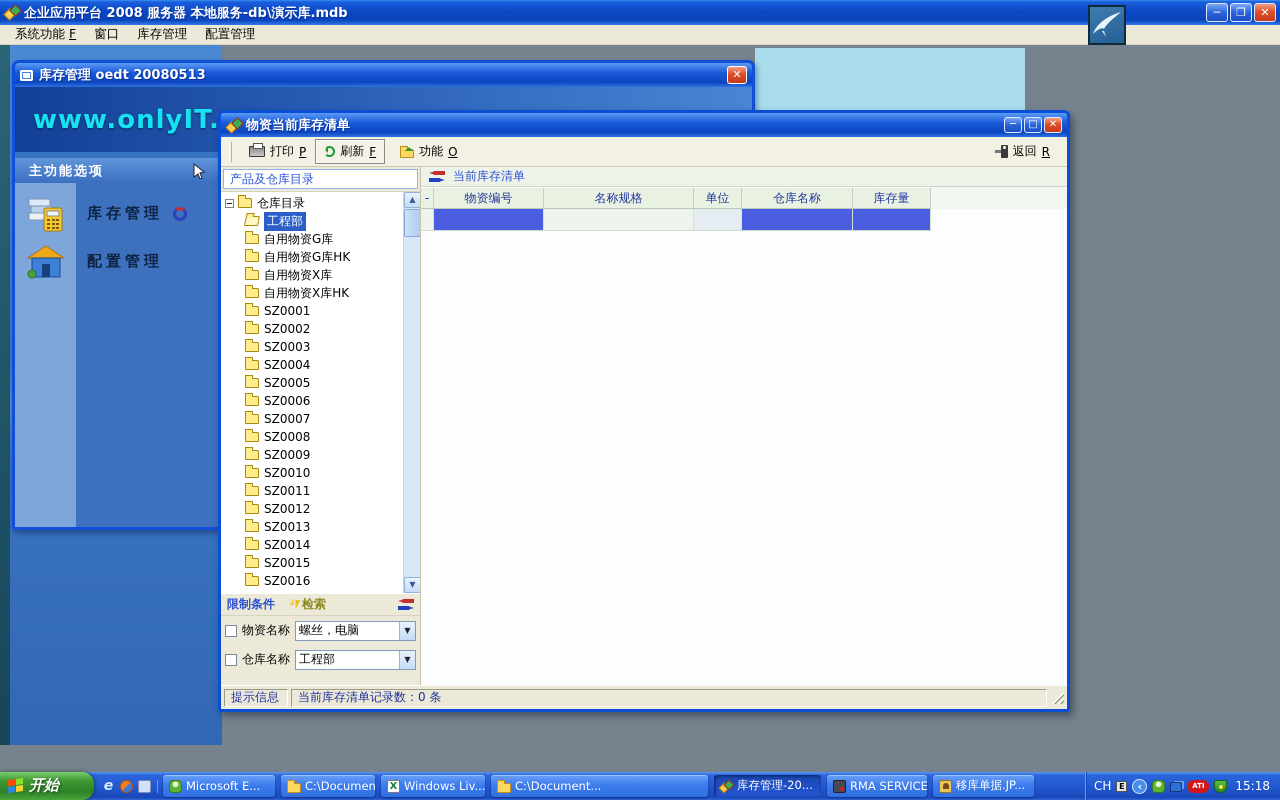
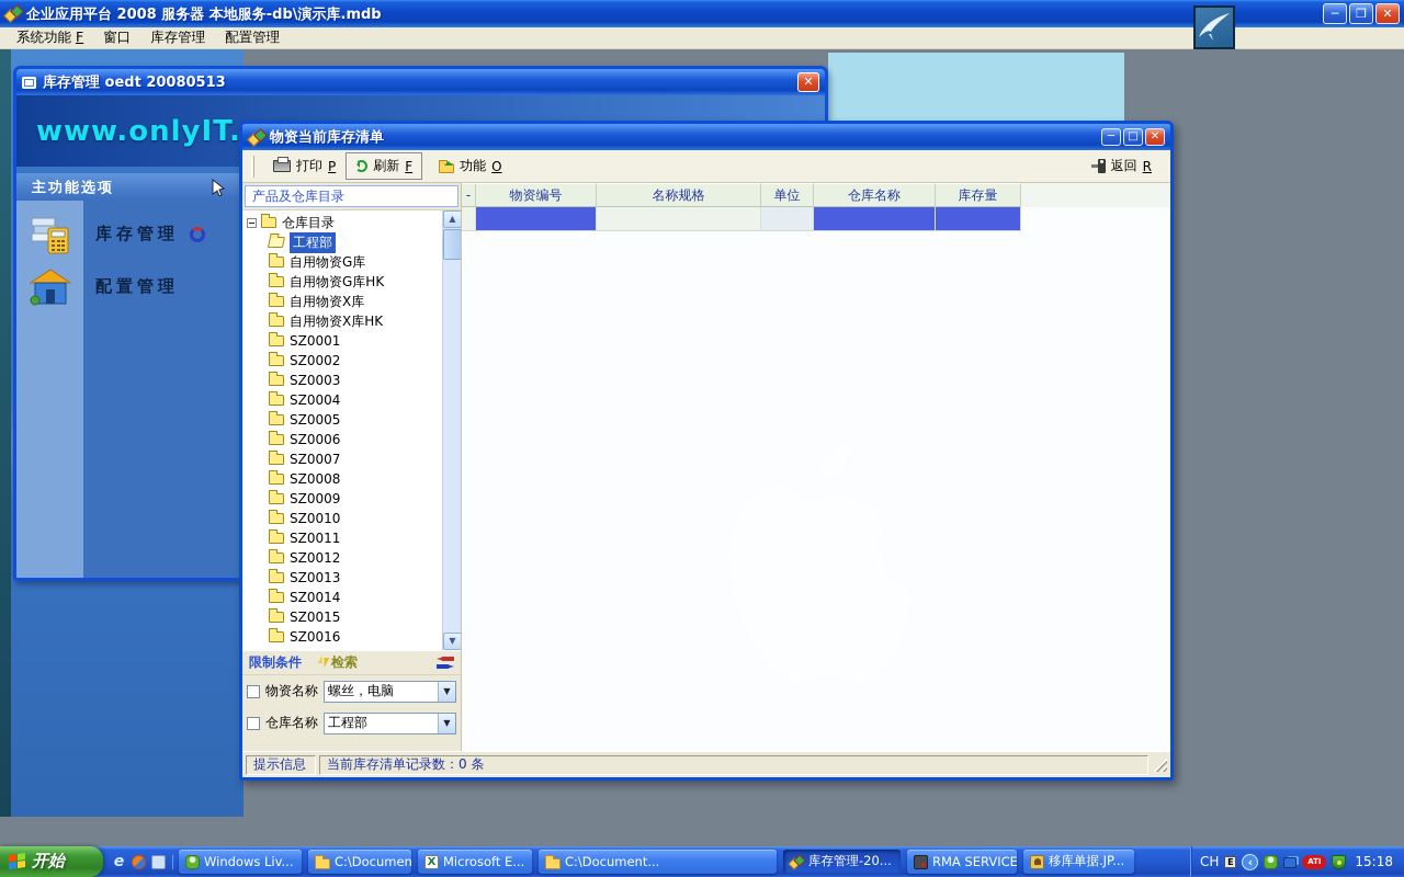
  企业应用平台 2008 服务器 本地服务-db\演示库.mdb
  ─
  ❐
  ✕
  系统功能 F
  窗口
  库存管理
  配置管理
  库存管理 oedt 20080513
  ✕
  www.onlyIT.
  主功能选项
  库存管理
  配置管理
  物资当前库存清单
  ─
  □
  ✕
  打印
  P
  刷新
  F
  功能
  O
  返回
  R
  产品及仓库目录
  仓库目录
  工程部
  自用物资G库
  自用物资G库HK
  自用物资X库
  自用物资X库HK
  SZ0001
  SZ0002
  SZ0003
  SZ0004
  SZ0005
  SZ0006
  SZ0007
  SZ0008
  SZ0009
  SZ0010
  SZ0011
  SZ0012
  SZ0013
  SZ0014
  SZ0015
  SZ0016
  ▲
  ▼
  限制条件
  检索
  物资名称
  螺丝，电脑
  ▼
  仓库名称
  工程部
  ▼
- 当前库存清单
  -
  物资编号
  名称规格
  单位
  仓库名称
  库存量
  提示信息
  当前库存清单记录数：0 条
  开始
  e
- Microsoft E...
+ Windows Liv...
  C:\Documen
  X
- Windows Liv...
+ Microsoft E...
  C:\Document...
  库存管理-20...
  RMA SERVICE
  移库单据.JP...
  CH
  E
  ‹
  ATI
  15:18
